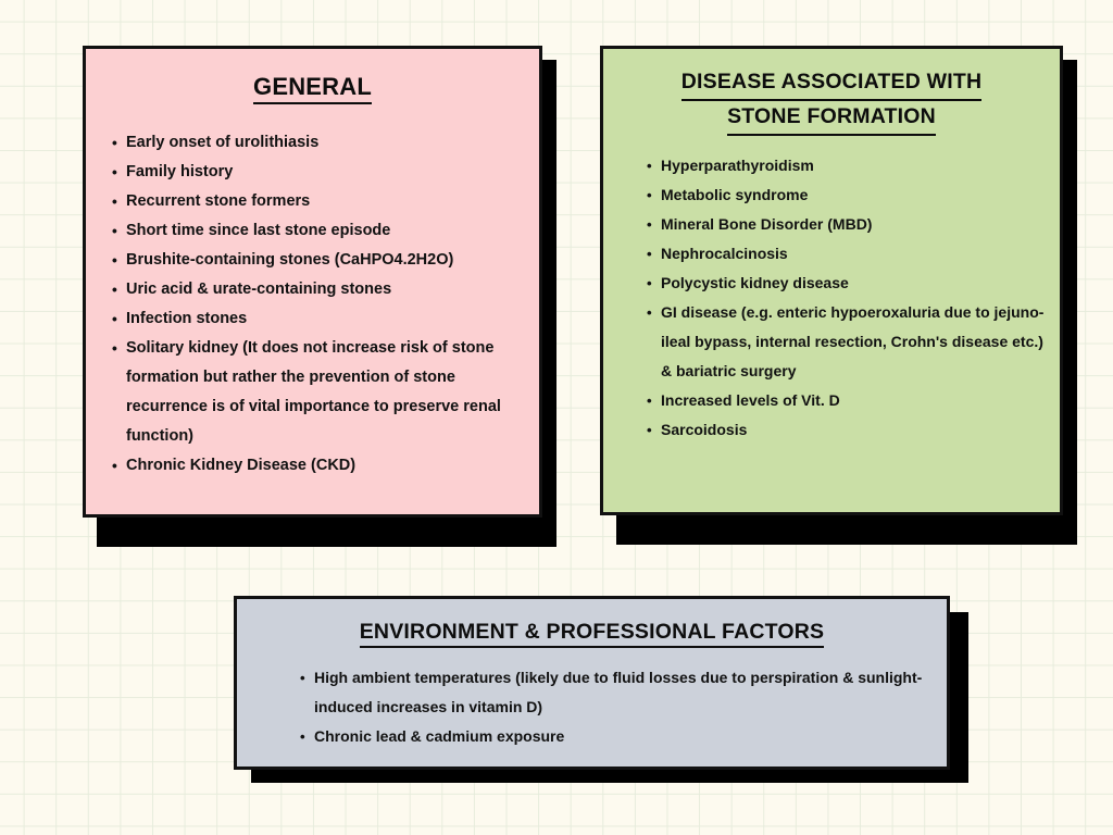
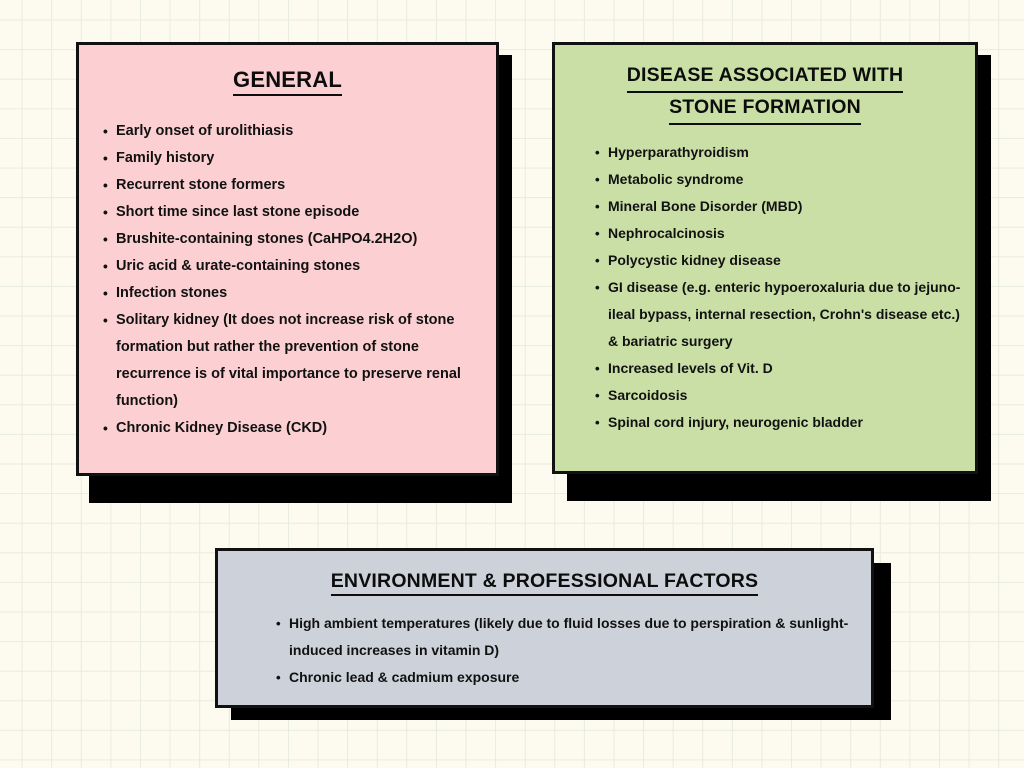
  GENERAL
  Early onset of urolithiasis
  Family history
  Recurrent stone formers
  Short time since last stone episode
  Brushite-containing stones (CaHPO4.2H2O)
  Uric acid & urate-containing stones
  Infection stones
  Solitary kidney (It does not increase risk of stone formation but rather the prevention of stone recurrence is of vital importance to preserve renal function)
  Chronic Kidney Disease (CKD)
  DISEASE ASSOCIATED WITH
  STONE FORMATION
  Hyperparathyroidism
  Metabolic syndrome
  Mineral Bone Disorder (MBD)
  Nephrocalcinosis
  Polycystic kidney disease
  GI disease (e.g. enteric hypoeroxaluria due to jejuno-ileal bypass, internal resection, Crohn's disease etc.) & bariatric surgery
  Increased levels of Vit. D
  Sarcoidosis
+ Spinal cord injury, neurogenic bladder
  ENVIRONMENT & PROFESSIONAL FACTORS
  High ambient temperatures (likely due to fluid losses due to perspiration & sunlight-induced increases in vitamin D)
  Chronic lead & cadmium exposure
